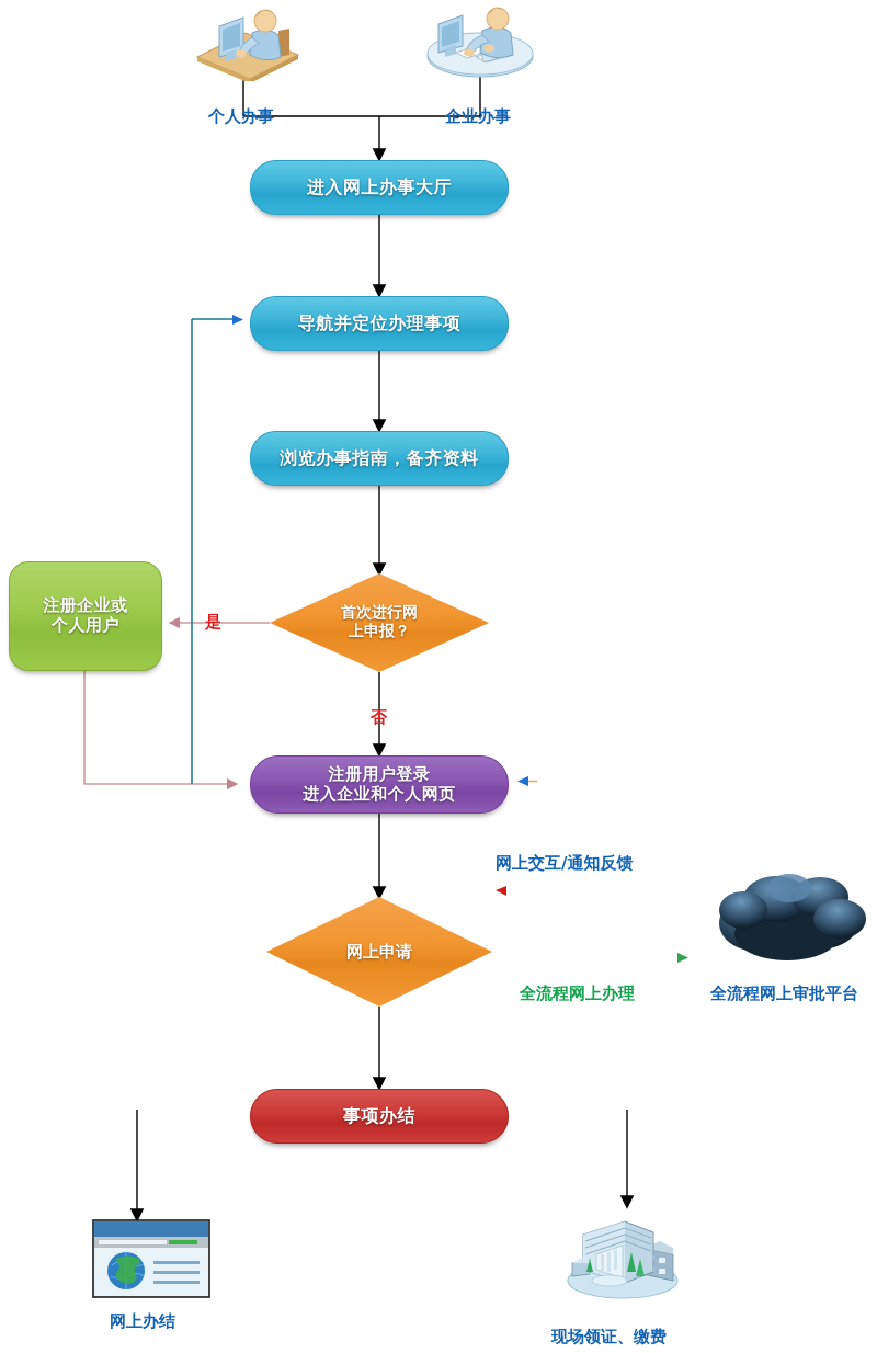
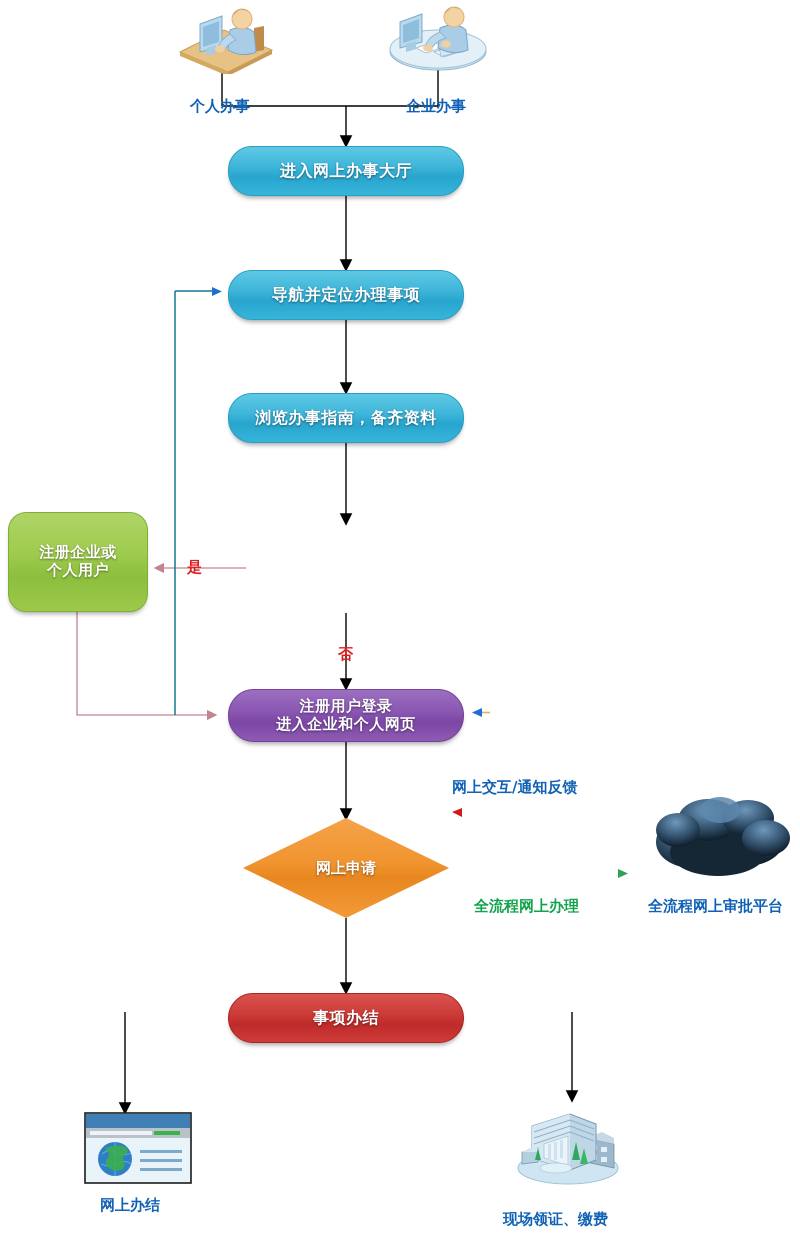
  个人办事
  企业办事
  进入网上办事大厅
  导航并定位办理事项
  浏览办事指南，备齐资料
- 首次进行网
- 上申报？
  注册企业或
  个人用户
  注册用户登录
  进入企业和个人网页
  网上申请
  事项办结
  是
  否
  网上交互/通知反馈
  全流程网上办理
  全流程网上审批平台
  网上办结
  现场领证、缴费
